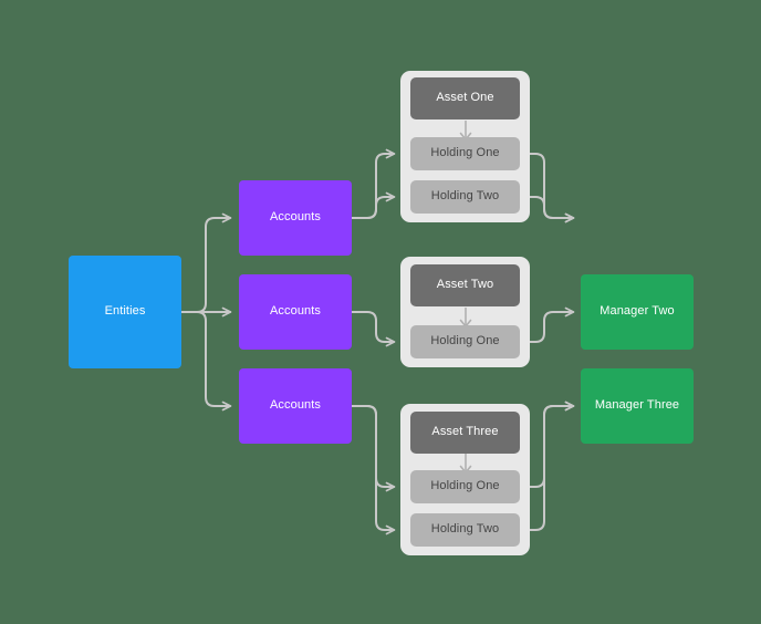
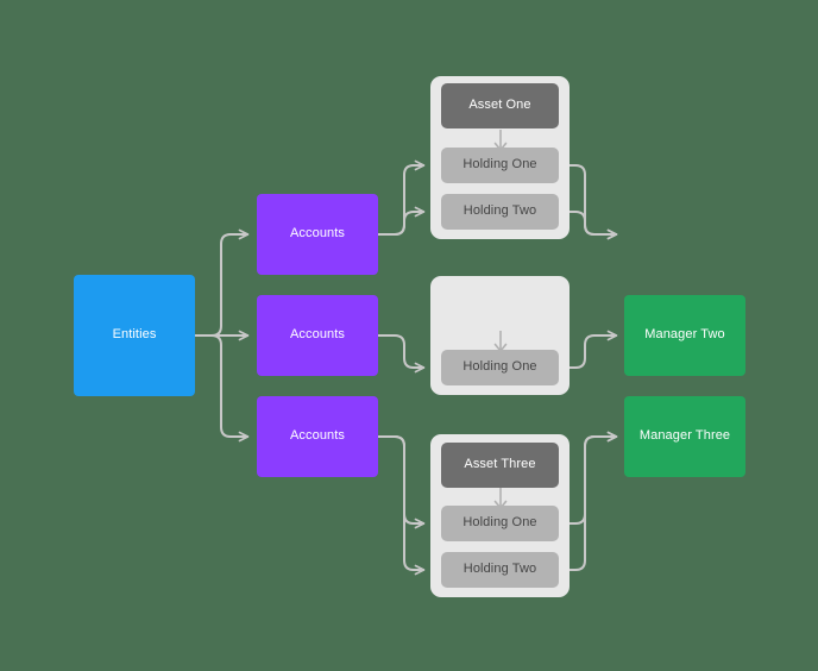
  Entities
  Accounts
  Accounts
  Accounts
  Asset One
  Holding One
  Holding Two
- Asset Two
  Holding One
  Asset Three
  Holding One
  Holding Two
  Manager Two
  Manager Three
